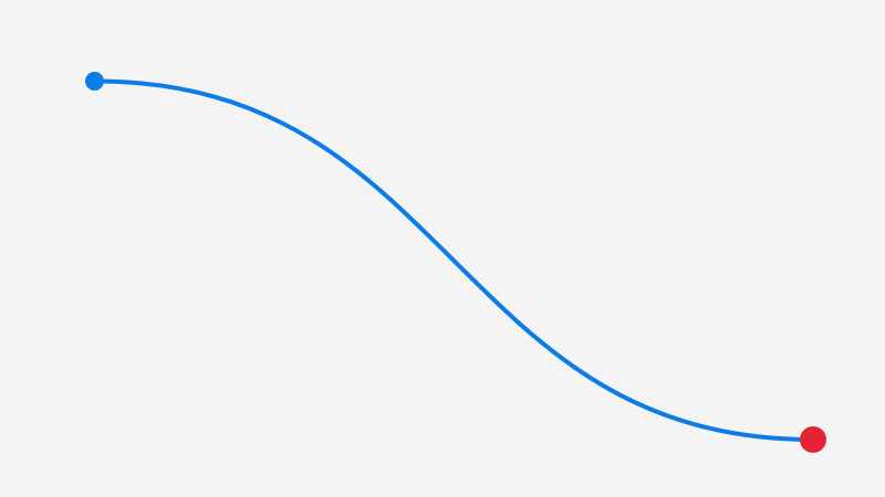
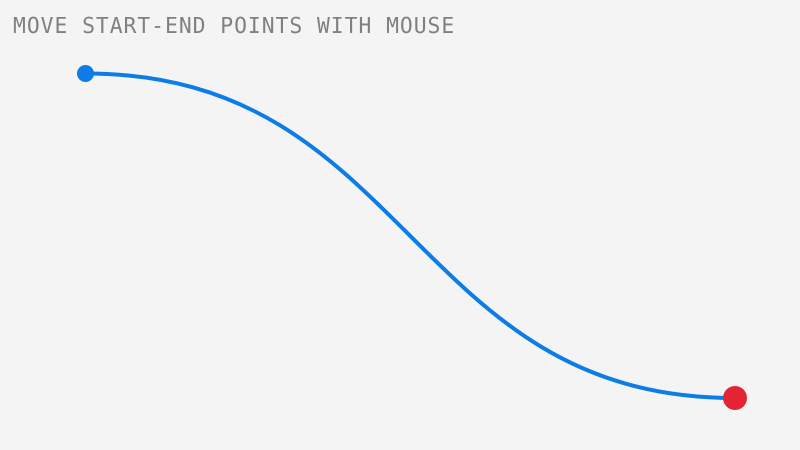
+ MOVE START-END POINTS WITH MOUSE
